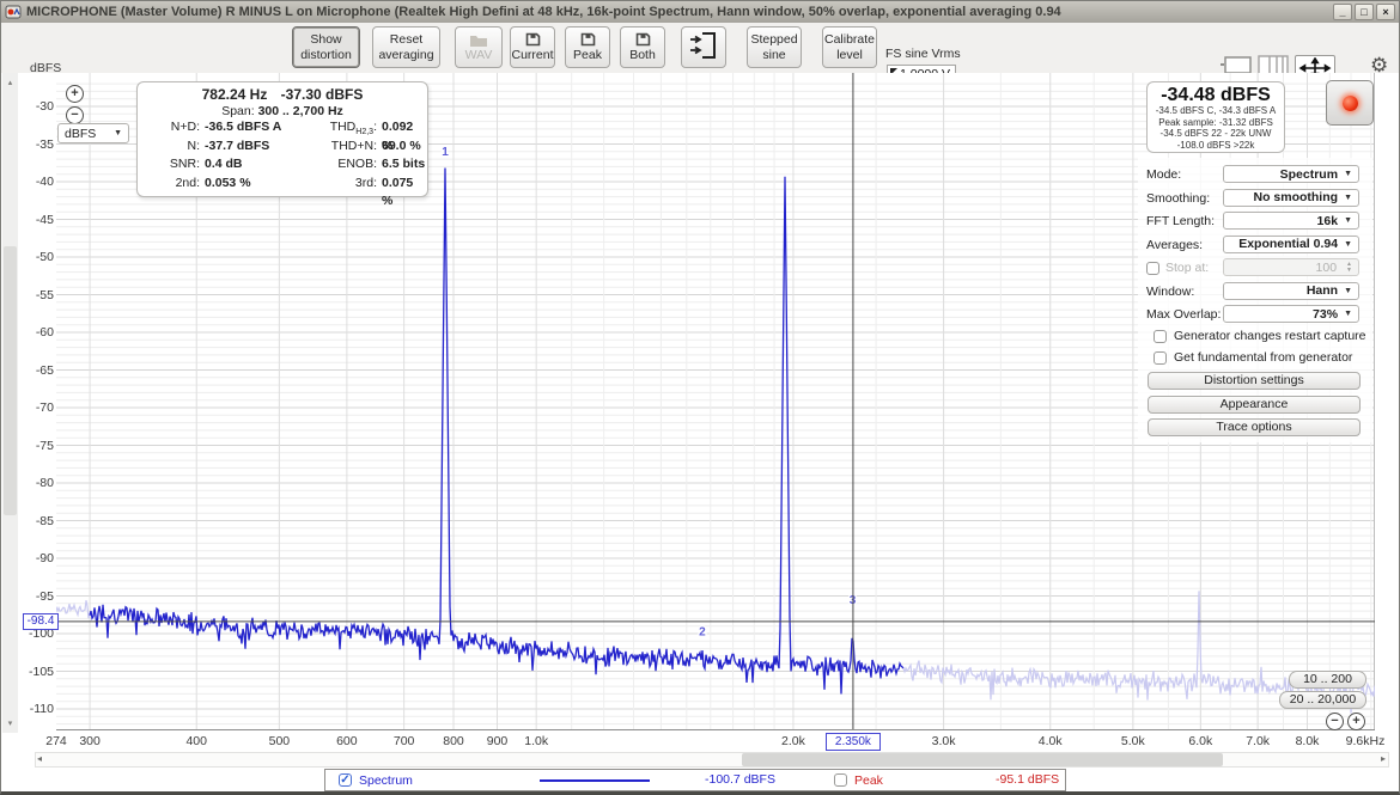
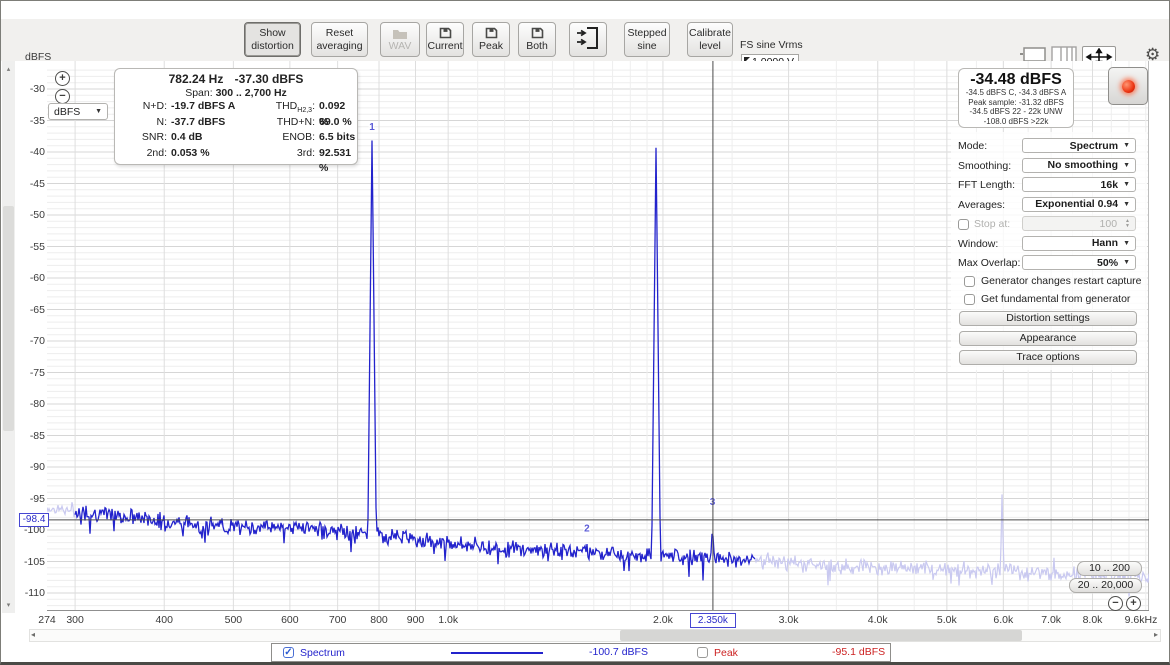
- MICROPHONE (Master Volume) R MINUS L on Microphone (Realtek High Defini at 48 kHz, 16k-point Spectrum, Hann window, 50% overlap, exponential averaging 0.94
- _
- □
- ×
  Show distortion
  Reset averaging
  WAV
  Current
  Peak
  Both
  Stepped sine
  Calibrate level
  FS sine Vrms
  ⚙
  dBFS
  1
  2
  -30
  -35
  -40
  -45
  -50
  -55
  -60
  -65
  -70
  -75
  -80
  -85
  -90
  -95
  -100
  -105
  -110
  274
  300
  400
  500
  600
  700
  800
  900
  1.0k
  2.0k
  3.0k
  4.0k
  5.0k
  6.0k
  7.0k
  8.0k
  9.6kHz
  +
  −
  dBFS
  782.24 Hz -37.30 dBFS
  Span: 300 .. 2,700 Hz
  N+D:
- -36.5 dBFS A
+ -19.7 dBFS A
  0.092 %
  N:
  -37.7 dBFS
  THD+N:
  69.0 %
  SNR:
  0.4 dB
  ENOB:
  6.5 bits
  2nd:
  0.053 %
  3rd:
- 0.075 %
+ 92.531 %
  -34.48 dBFS
  -34.5 dBFS C, -34.3 dBFS A
  Peak sample: -31.32 dBFS
  -34.5 dBFS 22 - 22k UNW
  -108.0 dBFS >22k
  Mode:
  Spectrum
  Smoothing:
  No smoothing
  FFT Length:
  16k
  Averages:
  Exponential 0.94
  Stop at:
  100
  Window:
  Hann
  Max Overlap:
- 73%
+ 50%
  Generator changes restart capture
  Get fundamental from generator
  Distortion settings
  Appearance
  Trace options
  10 .. 200
  20 .. 20,000
  −
  +
  -98.4
  2.350k
  ◂
  ▸
  ✓
  Spectrum
  -100.7 dBFS
  Peak
  -95.1 dBFS
